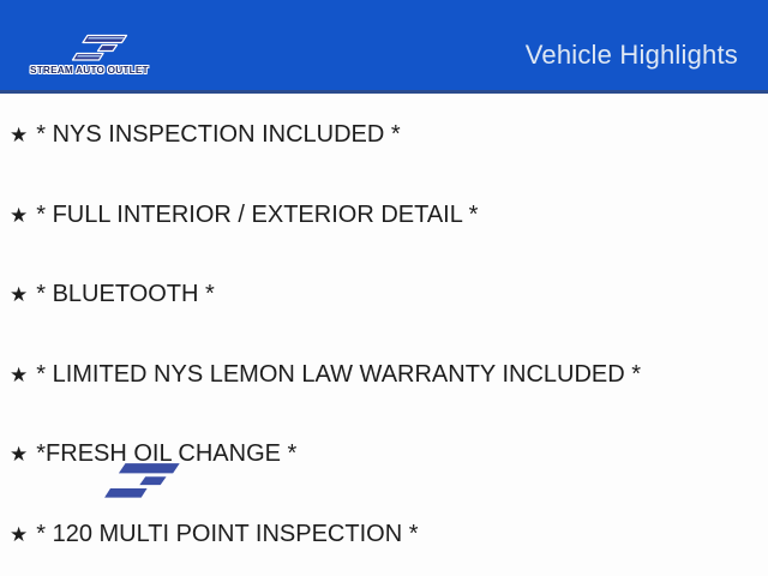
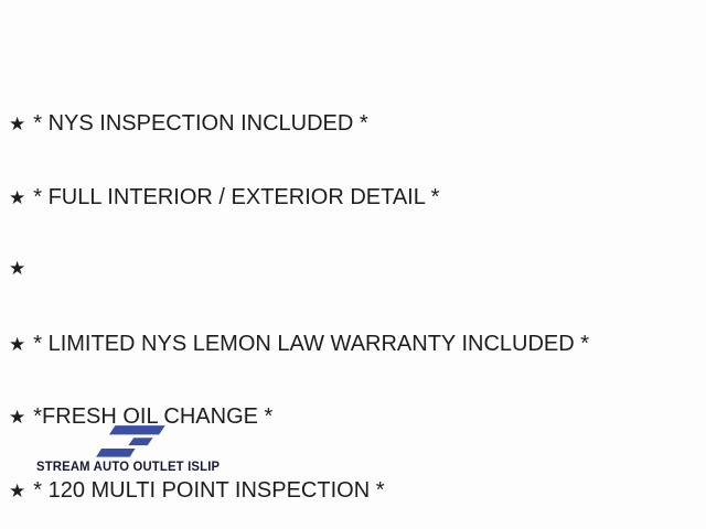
- STREAM AUTO OUTLET
- Vehicle Highlights
  ★
  * NYS INSPECTION INCLUDED *
  ★
  * FULL INTERIOR / EXTERIOR DETAIL *
  ★
- * BLUETOOTH *
  ★
  * LIMITED NYS LEMON LAW WARRANTY INCLUDED *
  ★
  *FRESH OIL CHANGE *
  ★
  * 120 MULTI POINT INSPECTION *
+ STREAM AUTO OUTLET ISLIP
